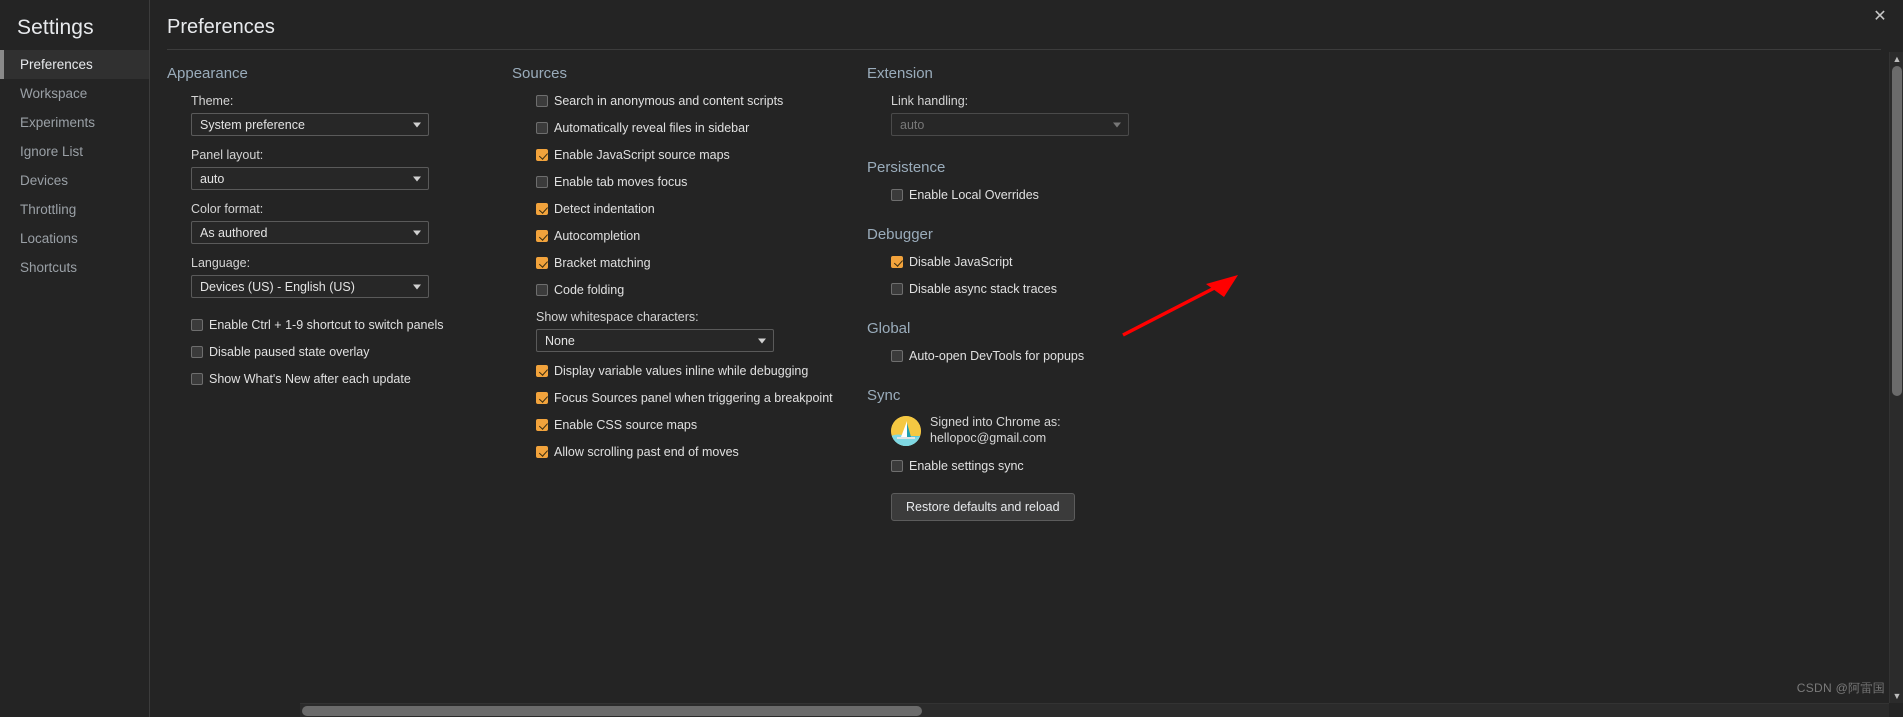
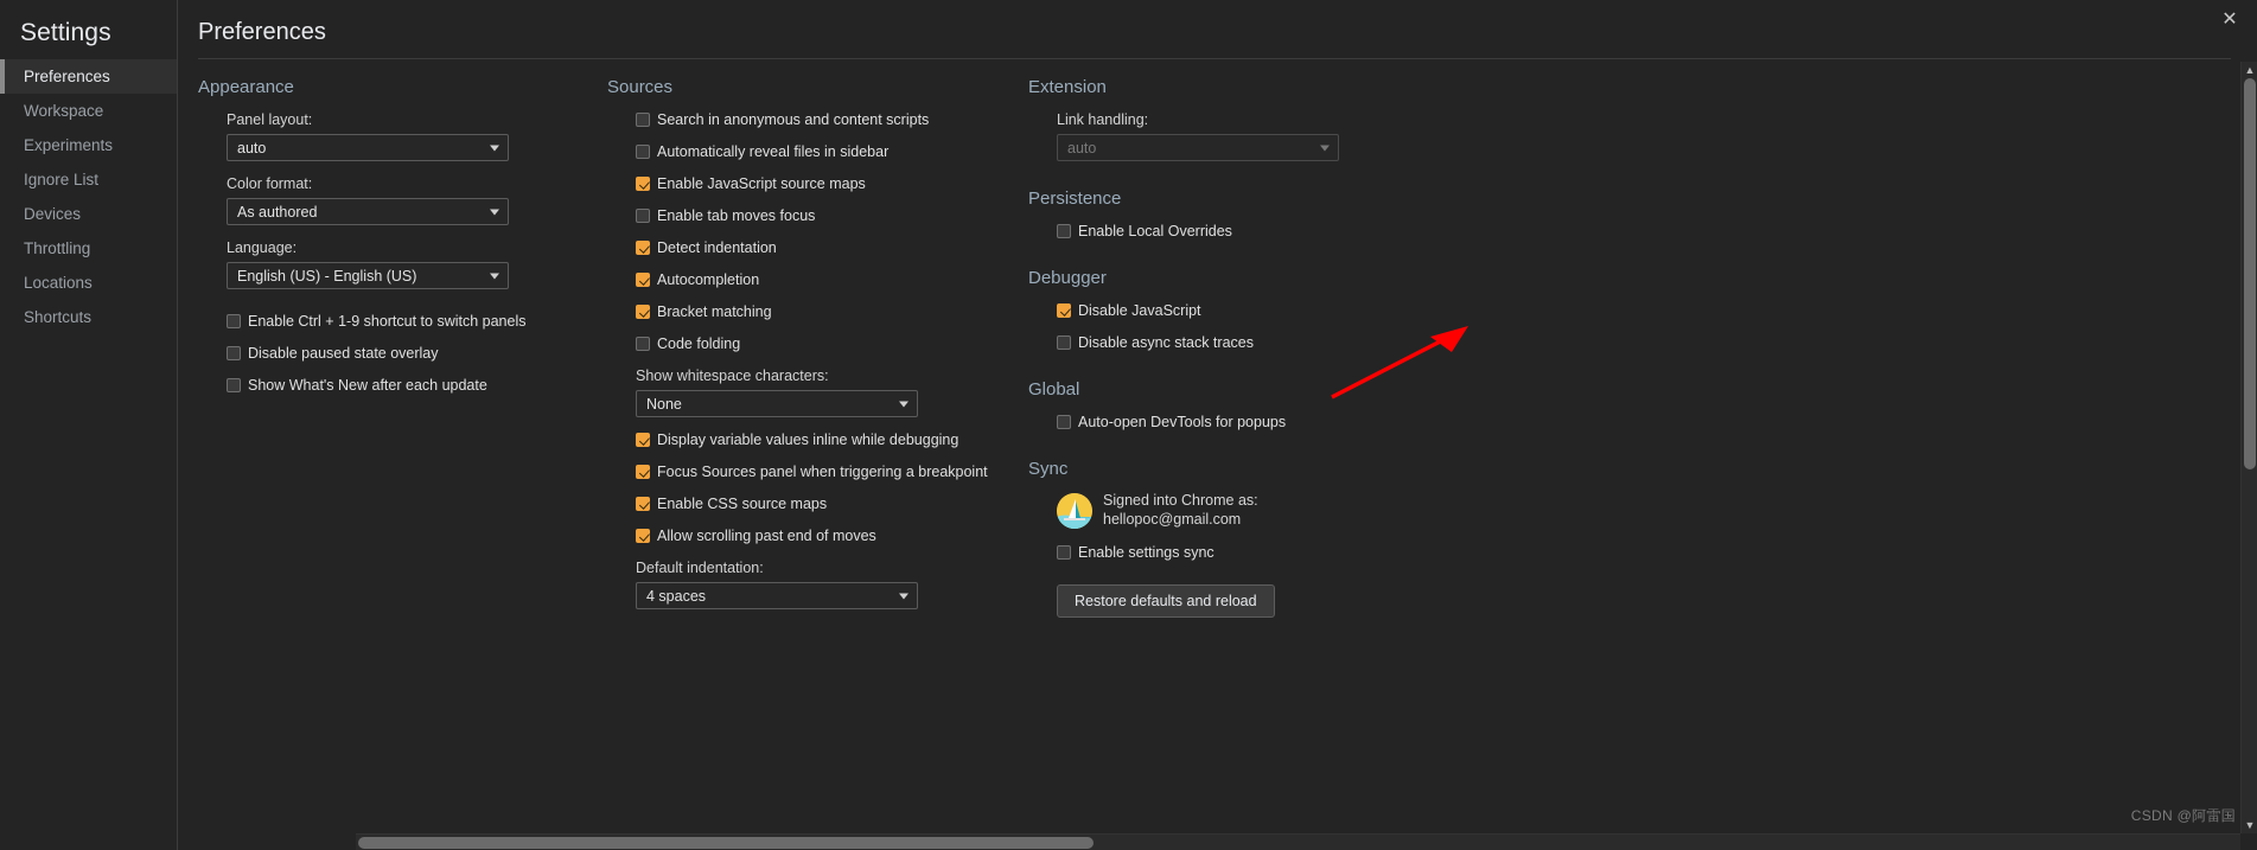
  Settings
  Preferences
  Workspace
  Experiments
  Ignore List
  Devices
  Throttling
  Locations
  Shortcuts
  Preferences
  Appearance
- Theme:
- System preference
  Panel layout:
  auto
  Color format:
  As authored
  Language:
- Devices (US) - English (US)
+ English (US) - English (US)
  Enable Ctrl + 1-9 shortcut to switch panels
  Disable paused state overlay
  Show What's New after each update
  Sources
  Search in anonymous and content scripts
  Automatically reveal files in sidebar
  Enable JavaScript source maps
  Enable tab moves focus
  Detect indentation
  Autocompletion
  Bracket matching
  Code folding
  Show whitespace characters:
  None
  Display variable values inline while debugging
  Focus Sources panel when triggering a breakpoint
  Enable CSS source maps
  Allow scrolling past end of moves
+ Default indentation:
+ 4 spaces
  Extension
  Link handling:
  auto
  Persistence
  Enable Local Overrides
  Debugger
  Disable JavaScript
  Disable async stack traces
  Global
  Auto-open DevTools for popups
  Sync
  Signed into Chrome as:
  hellopoc@gmail.com
  Enable settings sync
  Restore defaults and reload
  ▲
  ▼
  ✕
  CSDN @阿雷国
